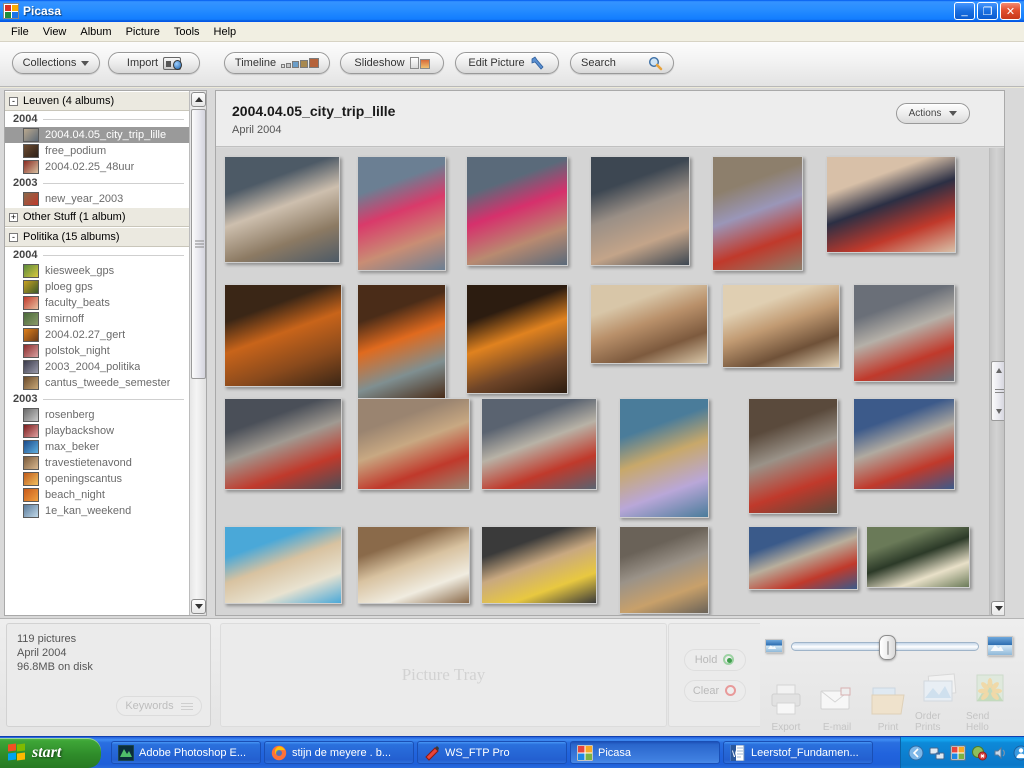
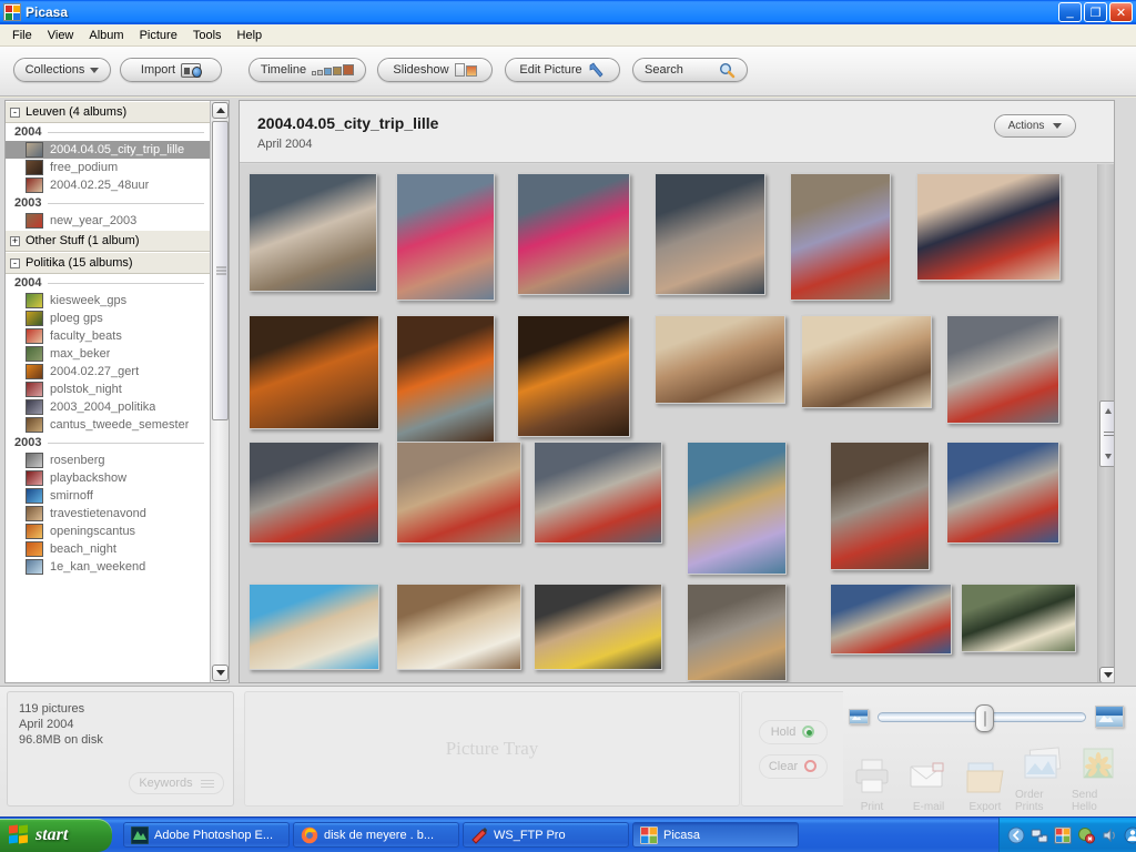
  Picasa
  _
  ❐
  ✕
  File
  View
  Album
  Picture
  Tools
  Help
  Collections
  Import
  Timeline
  Slideshow
  Edit Picture
  Search
  -
  Leuven (4 albums)
  2004
  2004.04.05_city_trip_lille
  free_podium
  2004.02.25_48uur
  2003
  new_year_2003
  +
  Other Stuff (1 album)
  -
  Politika (15 albums)
  2004
  kiesweek_gps
  ploeg gps
  faculty_beats
- smirnoff
+ max_beker
  2004.02.27_gert
  polstok_night
  2003_2004_politika
  cantus_tweede_semester
  2003
  rosenberg
  playbackshow
- max_beker
+ smirnoff
  travestietenavond
  openingscantus
  beach_night
  1e_kan_weekend
  2004.04.05_city_trip_lille
  April 2004
  Actions
  119 pictures
  April 2004
  96.8MB on disk
  Keywords
  Picture Tray
  Hold
  Clear
- Export
+ Print
  E-mail
- Print
+ Export
  Order Prints
  Send Hello
  start
  Adobe Photoshop E...
- stijn de meyere . b...
+ disk de meyere . b...
  WS_FTP Pro
  Picasa
- W
- Leerstof_Fundamen...
